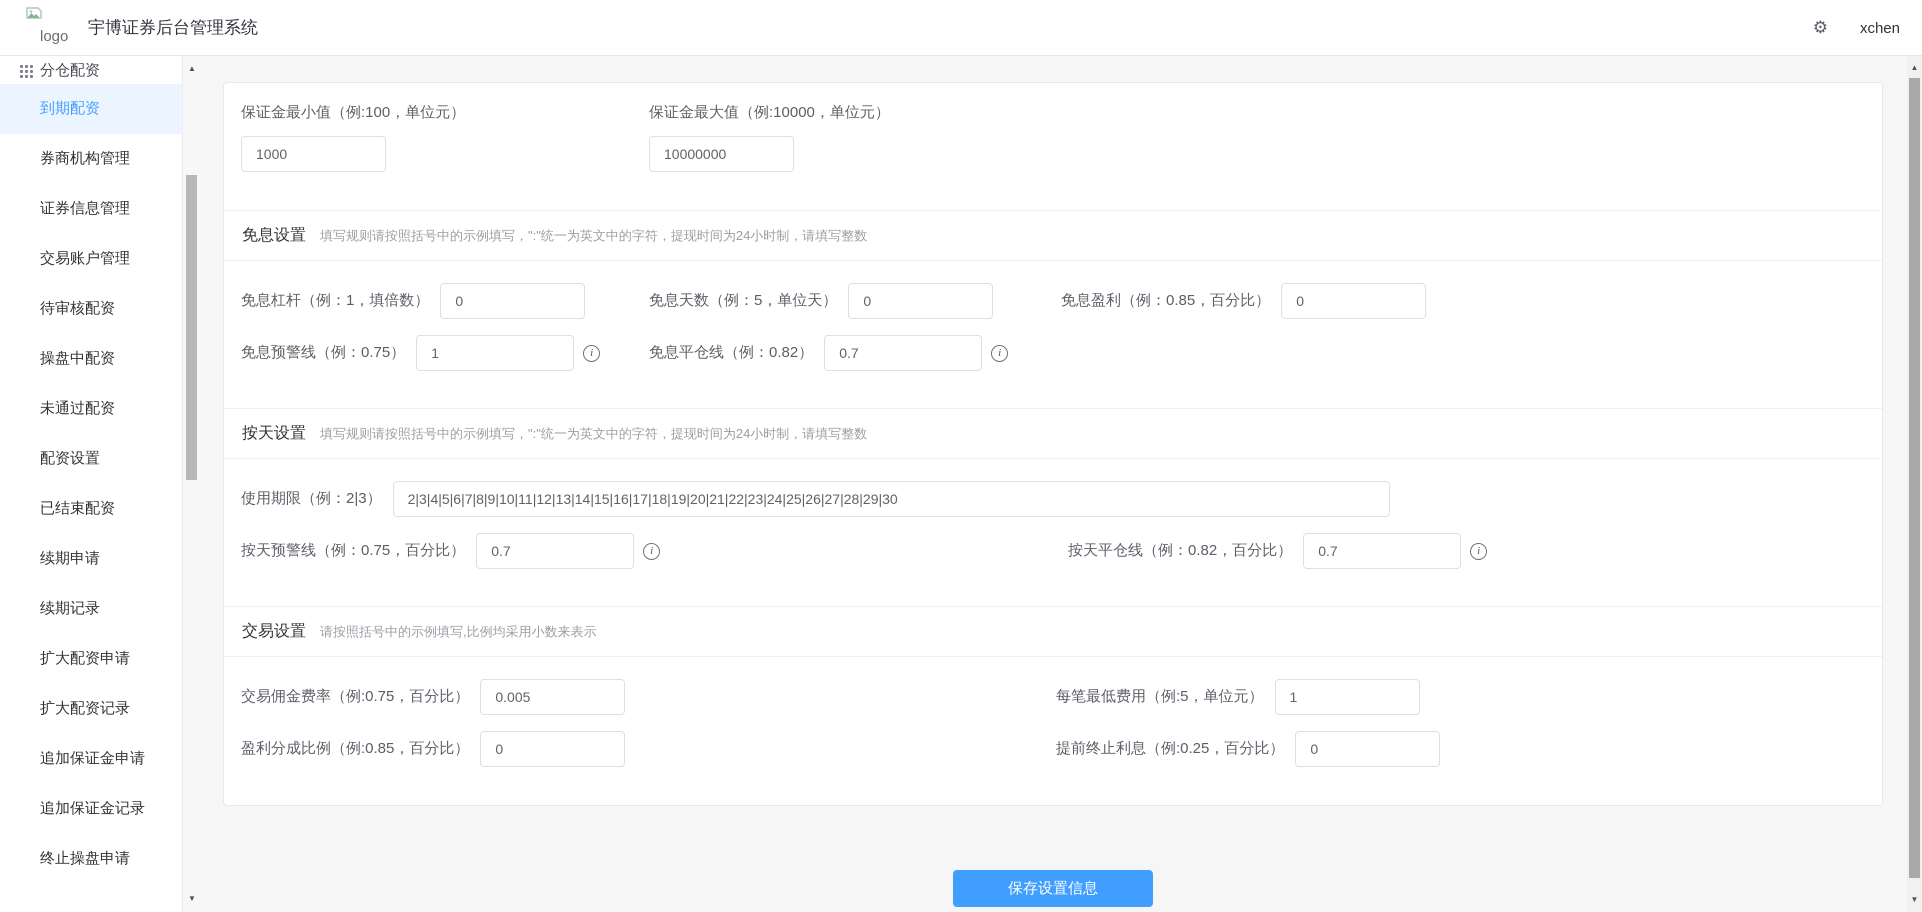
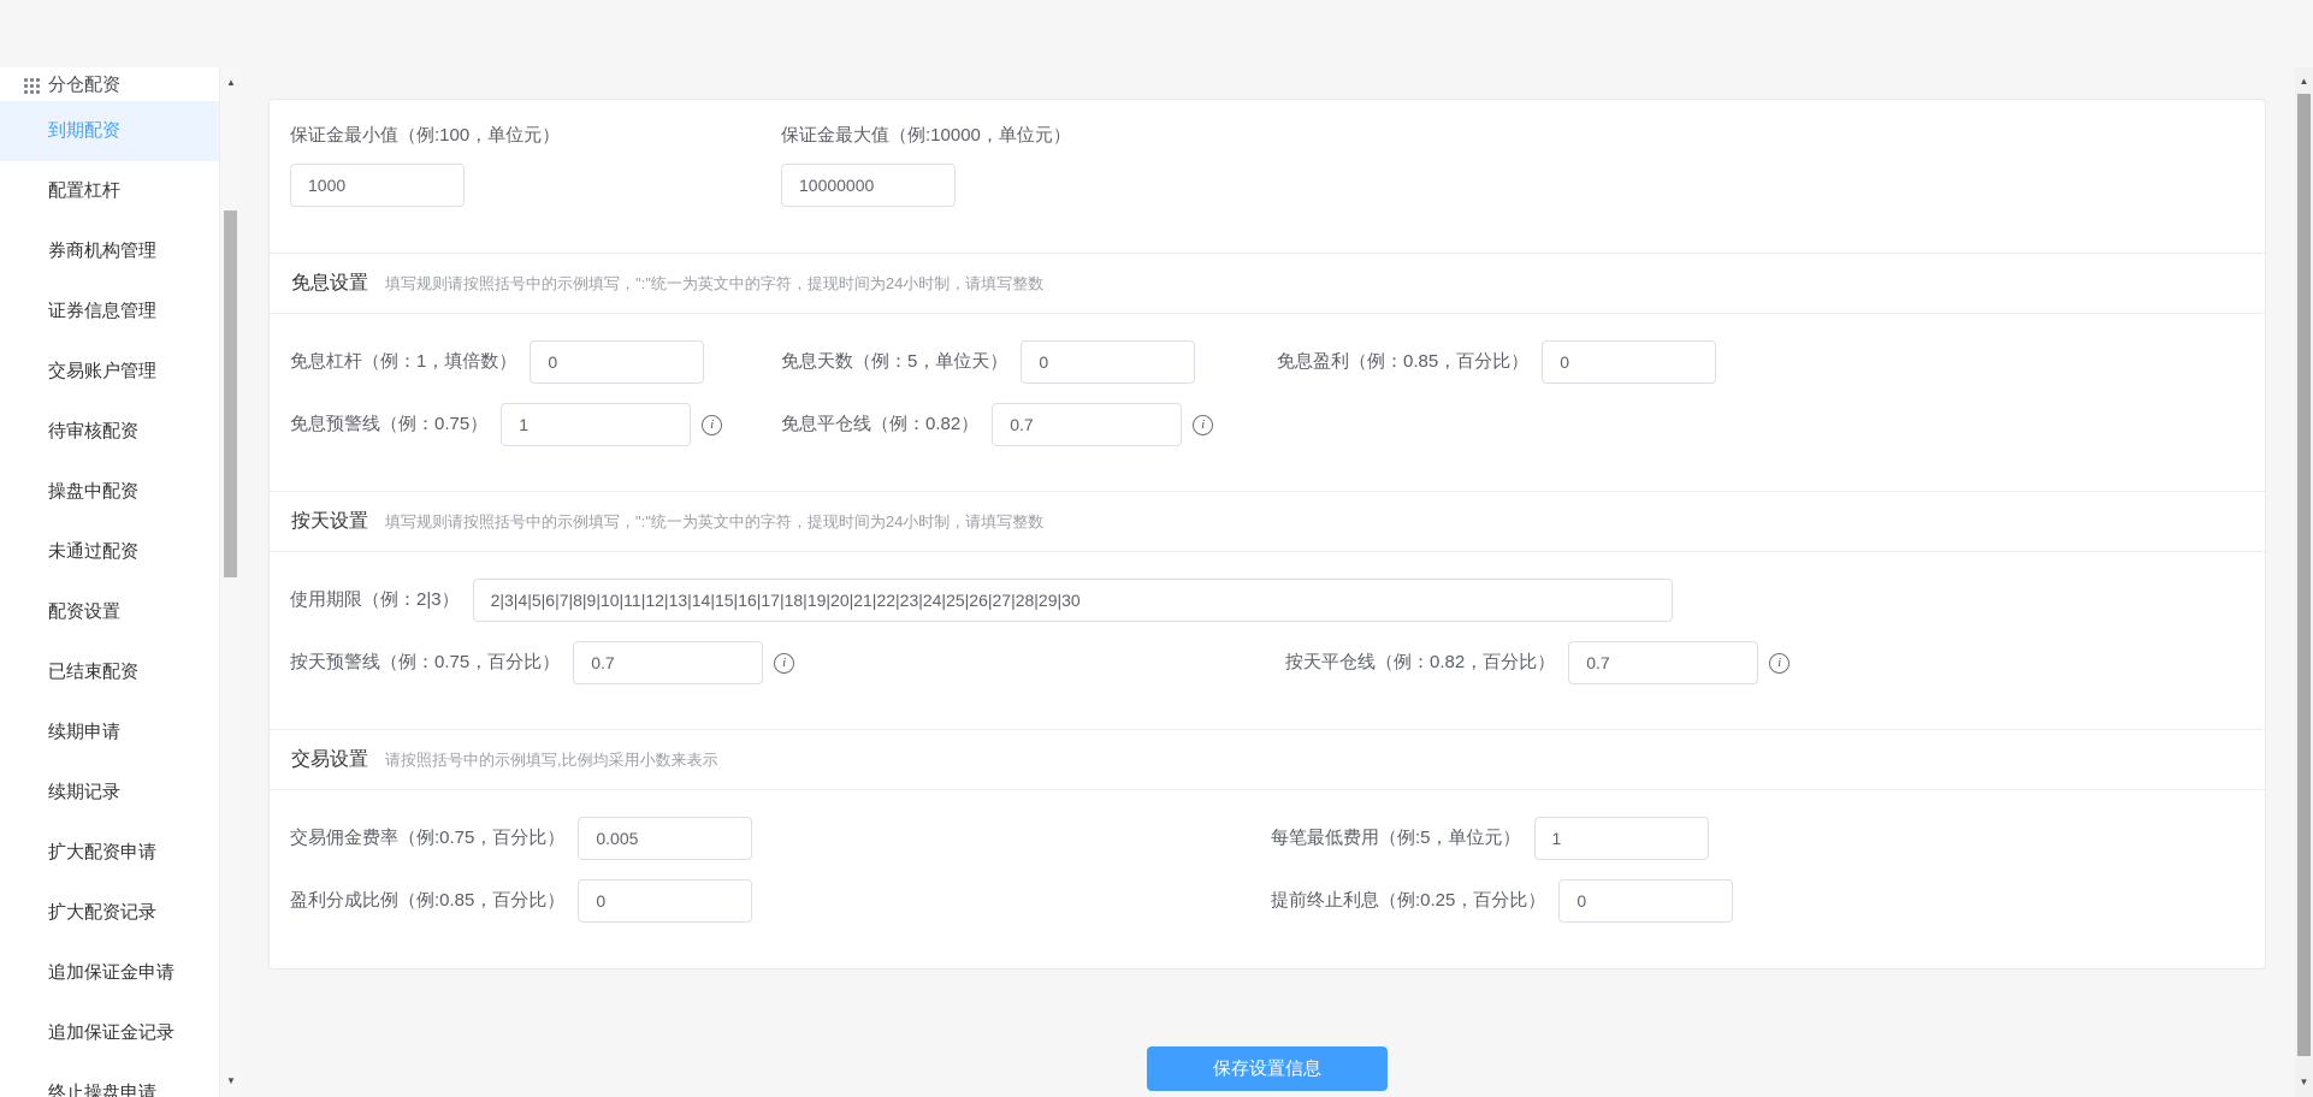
- logo
- 宇博证券后台管理系统
- ⚙
- xchen
  分仓配资
  到期配资
+ 配置杠杆
  券商机构管理
  证券信息管理
  交易账户管理
  待审核配资
  操盘中配资
  未通过配资
  配资设置
  已结束配资
  续期申请
  续期记录
  扩大配资申请
  扩大配资记录
  追加保证金申请
  追加保证金记录
  终止操盘申请
  ▲
  ▼
  保证金最小值（例:100，单位元）
  1000
  保证金最大值（例:10000，单位元）
  10000000
  免息设置
  填写规则请按照括号中的示例填写，":"统一为英文中的字符，提现时间为24小时制，请填写整数
  免息杠杆（例：1，填倍数）
  0
  免息天数（例：5，单位天）
  0
  免息盈利（例：0.85，百分比）
  0
  免息预警线（例：0.75）
  1
  i
  免息平仓线（例：0.82）
  0.7
  i
  按天设置
  填写规则请按照括号中的示例填写，":"统一为英文中的字符，提现时间为24小时制，请填写整数
  使用期限（例：2|3）
  2|3|4|5|6|7|8|9|10|11|12|13|14|15|16|17|18|19|20|21|22|23|24|25|26|27|28|29|30
  按天预警线（例：0.75，百分比）
  0.7
  i
  按天平仓线（例：0.82，百分比）
  0.7
  i
  交易设置
  请按照括号中的示例填写,比例均采用小数来表示
  交易佣金费率（例:0.75，百分比）
  0.005
  每笔最低费用（例:5，单位元）
  1
  盈利分成比例（例:0.85，百分比）
  0
  提前终止利息（例:0.25，百分比）
  0
  保存设置信息
  ▲
  ▼
